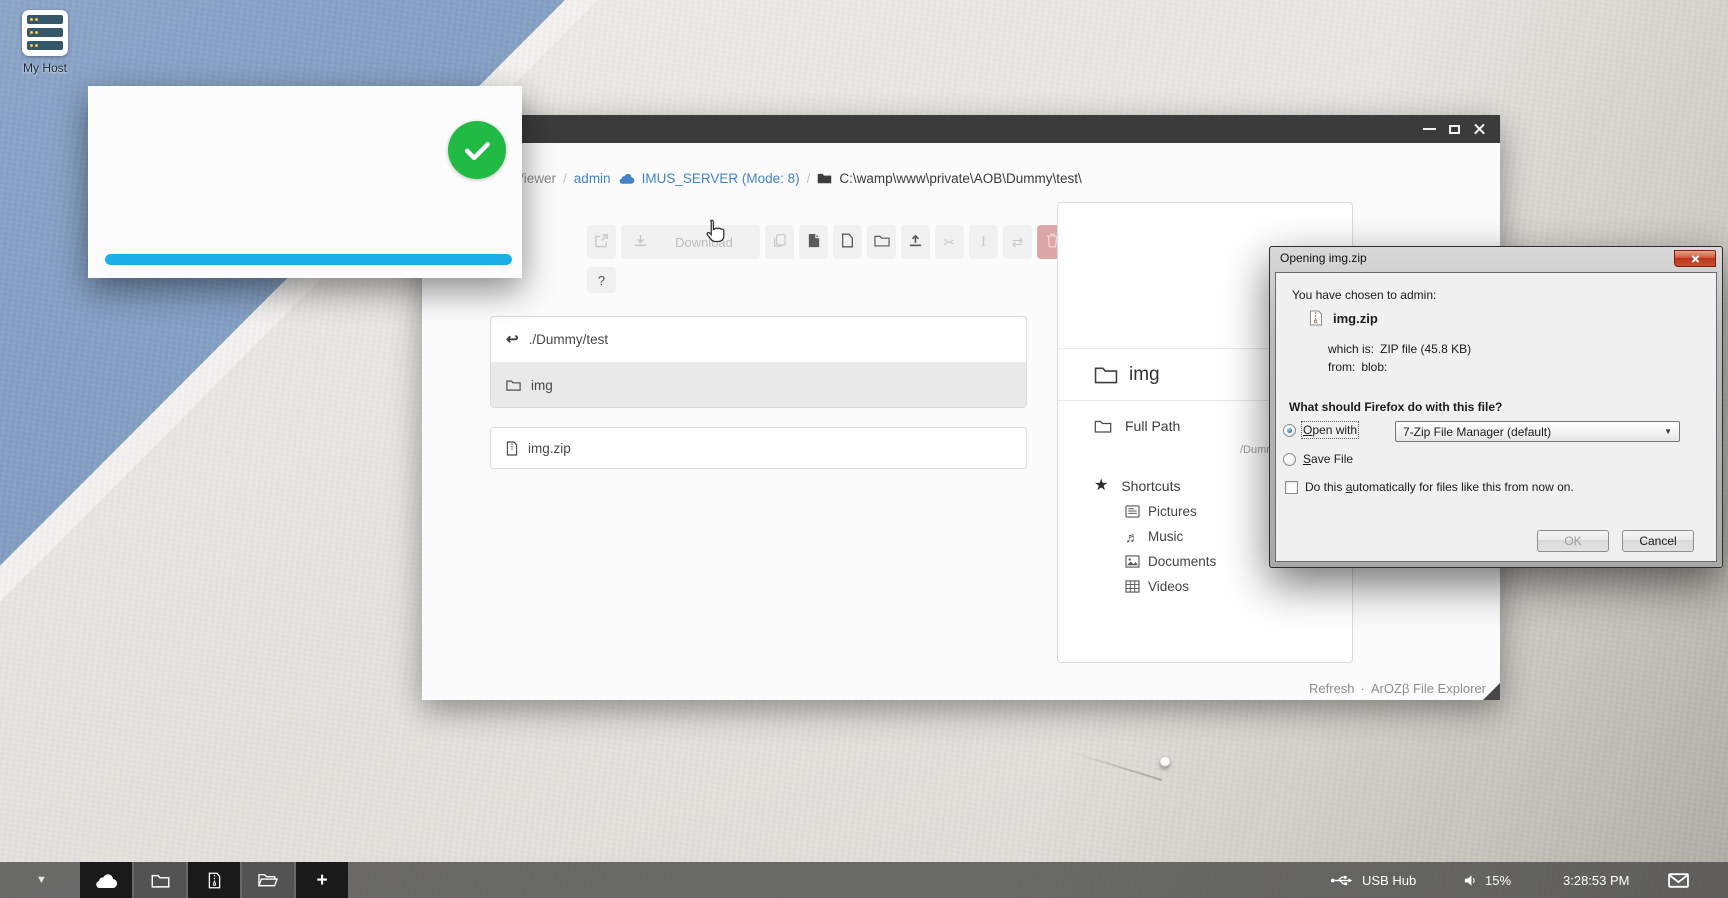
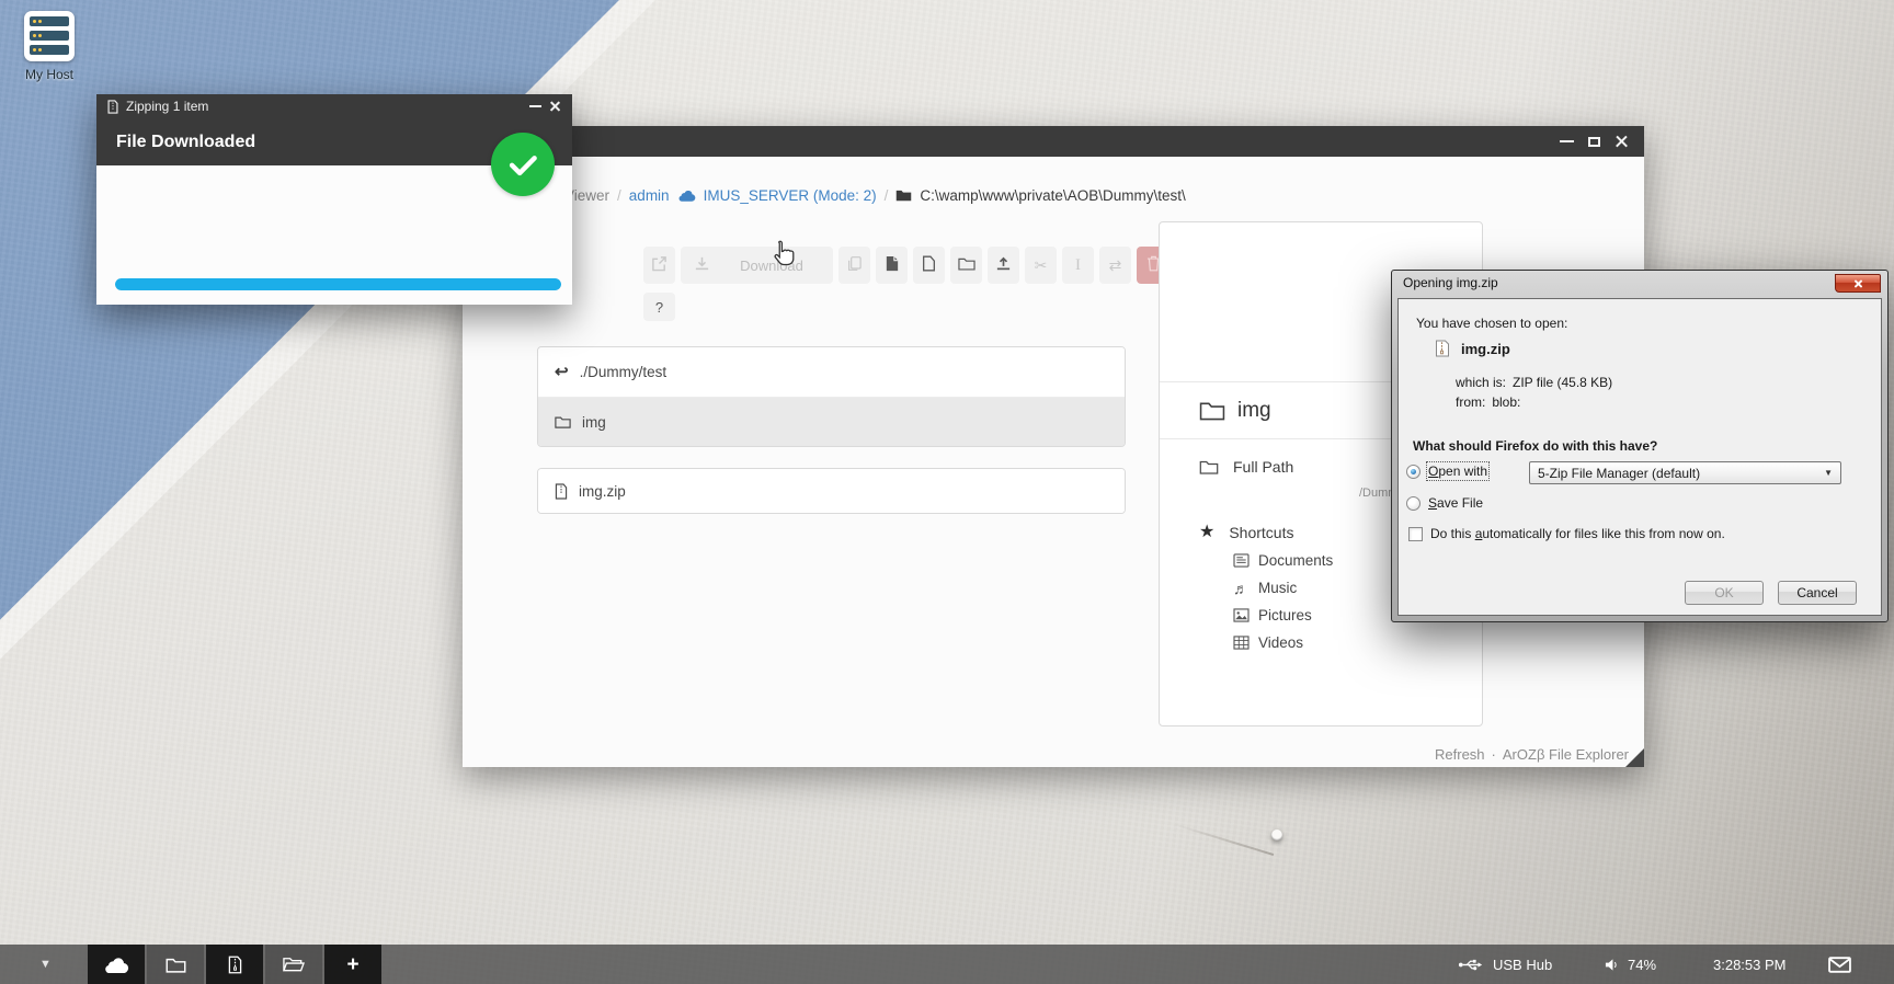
  My Host
  iewer
  /
  admin
- IMUS_SERVER (Mode: 8)
+ IMUS_SERVER (Mode: 2)
  /
  C:\wamp\www\private\AOB\Dummy\test\
  Downlad
  ✂
  I
  ⇄
  ?
  ↩
  ./Dummy/test
  img
  img.zip
  img
  Full Path
  ★
  Shortcuts
- Pictures
+ Documents
  ♬
  Music
- Documents
+ Pictures
  Videos
  Refresh · ArOZβ File Explorer
+ Zipping 1 item
+ File Downloaded
  Opening img.zip
- You have chosen to admin:
+ You have chosen to open:
  img.zip
  which is: ZIP file (45.8 KB)
  from: blob:
- What should Firefox do with this file?
+ What should Firefox do with this have?
  Open with
- 7-Zip File Manager (default)
+ 5-Zip File Manager (default)
  ▼
  Save File
  Do this automatically for files like this from now on.
  OK
  Cancel
  ▼
  +
  USB Hub
- 15%
+ 74%
  3:28:53 PM
